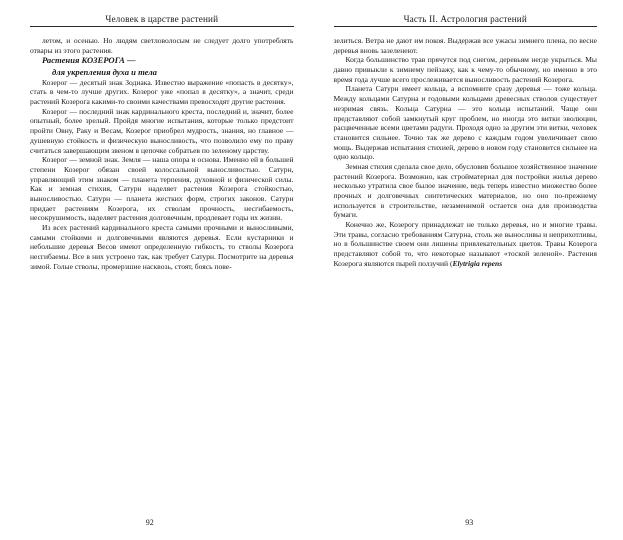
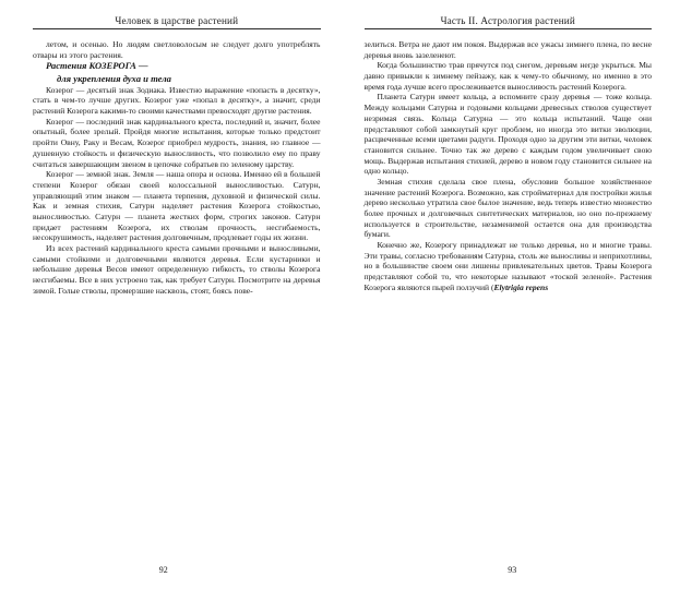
  Человек в царстве растений
  летом, и осенью. Но людям светловолосым не следует долго употреблять отвары из этого растения.
  Растения КОЗЕРОГА —
  для укрепления духа и тела
  Козерог — десятый знак Зодиака. Известно выражение «попасть в десятку», стать в чем-то лучше других. Козерог уже «попал в десятку», а значит, среди растений Козерога какими-то своими качествами превосходят другие растения.
  Козерог — последний знак кардинального креста, последний и, значит, более опытный, более зрелый. Пройдя многие испытания, которые только предстоит пройти Овну, Раку и Весам, Козерог приобрел мудрость, знания, но главное — душевную стойкость и физическую выносливость, что позволило ему по праву считаться завершающим звеном в цепочке собратьев по зеленому царству.
  Козерог — земной знак. Земля — наша опора и основа. Именно ей в большей степени Козерог обязан своей колоссальной выносливостью. Сатурн, управляющий этим знаком — планета терпения, духовной и физической силы. Как и земная стихия, Сатурн наделяет растения Козерога стойкостью, выносливостью. Сатурн — планета жестких форм, строгих законов. Сатурн придает растениям Козерога, их стволам прочность, несгибаемость, несокрушимость, наделяет растения долговечным, продлевает годы их жизни.
  Из всех растений кардинального креста самыми прочными и выносливыми, самыми стойкими и долговечными являются деревья. Если кустарники и небольшие деревья Весов имеют определенную гибкость, то стволы Козерога несгибаемы. Все в них устроено так, как требует Сатурн. Посмотрите на деревья зимой. Голые стволы, промерзшие насквозь, стоят, боясь пове-
  92
  Часть II. Астрология растений
  зелиться. Ветра не дают им покоя. Выдержав все ужасы зимнего плена, по весне деревья вновь зазеленеют.
  Когда большинство трав прячутся под снегом, деревьям негде укрыться. Мы давно привыкли к зимнему пейзажу, как к чему-то обычному, но именно в это время года лучше всего прослеживается выносливость растений Козерога.
  Планета Сатурн имеет кольца, а вспомните сразу деревья — тоже кольца. Между кольцами Сатурна и годовыми кольцами древесных стволов существует незримая связь. Кольца Сатурна — это кольца испытаний. Чаще они представляют собой замкнутый круг проблем, но иногда это витки эволюции, расцвеченные всеми цветами радуги. Проходя одно за другим эти витки, человек становится сильнее. Точно так же дерево с каждым годом увеличивает свою мощь. Выдержав испытания стихией, дерево в новом году становится сильнее на одно кольцо.
- Земная стихия сделала свое дело, обусловив большое хозяйственное значение растений Козерога. Возможно, как стройматериал для постройки жилья дерево несколько утратила свое былое значение, ведь теперь известно множество более прочных и долговечных синтетических материалов, но оно по-прежнему используется в строительстве, незаменимой остается она для производства бумаги.
+ Земная стихия сделала свое плена, обусловив большое хозяйственное значение растений Козерога. Возможно, как стройматериал для постройки жилья дерево несколько утратила свое былое значение, ведь теперь известно множество более прочных и долговечных синтетических материалов, но оно по-прежнему используется в строительстве, незаменимой остается она для производства бумаги.
  Конечно же, Козерогу принадлежат не только деревья, но и многие травы. Эти травы, согласно требованиям Сатурна, столь же выносливы и неприхотливы, но в большинстве своем они лишены привлекательных цветов. Травы Козерога представляют собой то, что некоторые называют «тоской зеленой». Растения Козерога являются пырей ползучий (Elytrigia repens
  93
